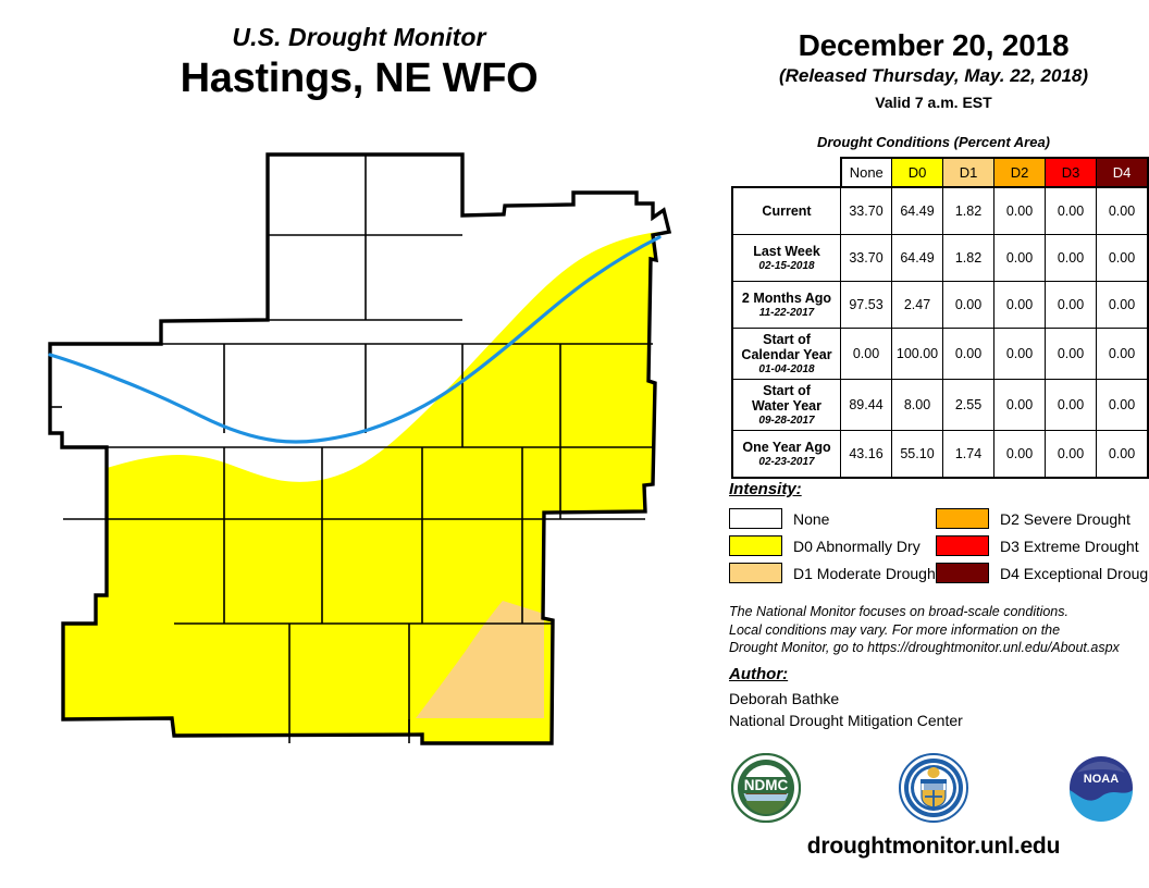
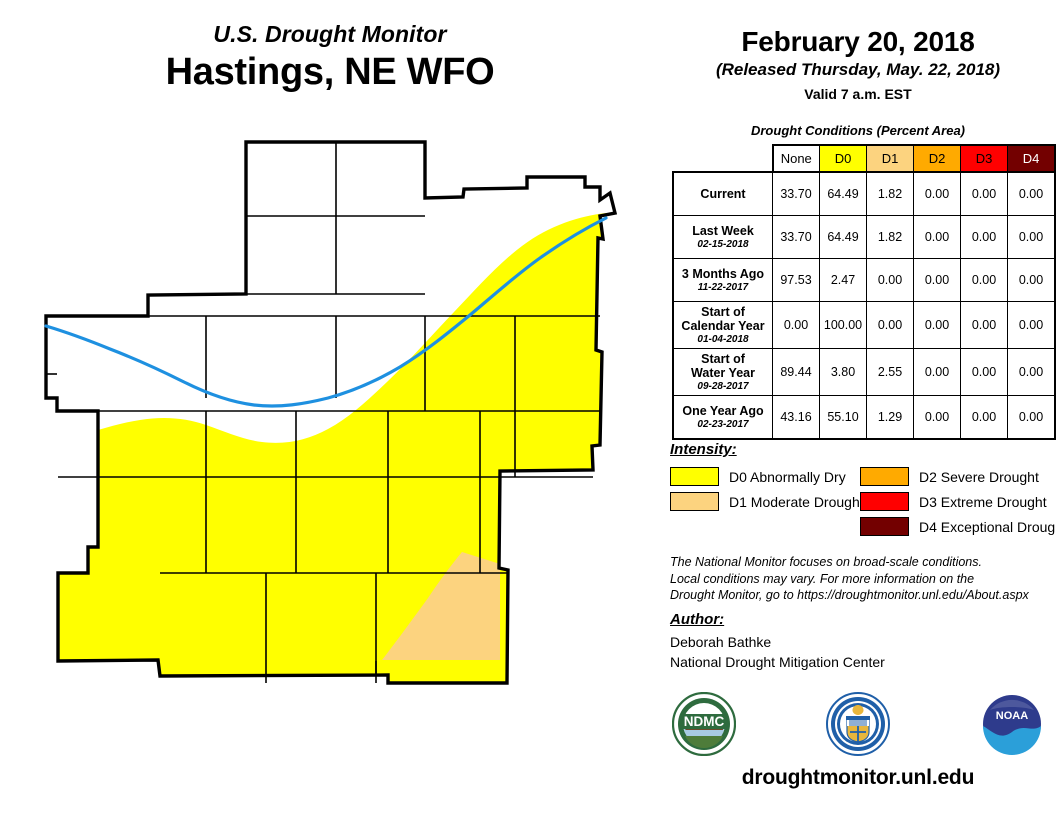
  U.S. Drought Monitor
  Hastings, NE WFO
- December 20, 2018
+ February 20, 2018
  (Released Thursday, May. 22, 2018)
  Valid 7 a.m. EST
  Drought Conditions (Percent Area)
  	None	D0	D1	D2	D3	D4
  Current	33.70	64.49	1.82	0.00	0.00	0.00
  Last Week02-15-2018	33.70	64.49	1.82	0.00	0.00	0.00
- 2 Months Ago11-22-2017	97.53	2.47	0.00	0.00	0.00	0.00
+ 3 Months Ago11-22-2017	97.53	2.47	0.00	0.00	0.00	0.00
  Start ofCalendar Year01-04-2018	0.00	100.00	0.00	0.00	0.00	0.00
- Start ofWater Year09-28-2017	89.44	8.00	2.55	0.00	0.00	0.00
+ Start ofWater Year09-28-2017	89.44	3.80	2.55	0.00	0.00	0.00
- One Year Ago02-23-2017	43.16	55.10	1.74	0.00	0.00	0.00
+ One Year Ago02-23-2017	43.16	55.10	1.29	0.00	0.00	0.00
  Intensity:
- None
  D0 Abnormally Dry
  D1 Moderate Drough
  D2 Severe Drought
  D3 Extreme Drought
  D4 Exceptional Droug
  The National Monitor focuses on broad-scale conditions.
  Local conditions may vary. For more information on the
  Drought Monitor, go to https://droughtmonitor.unl.edu/About.aspx
  Author:
  Deborah Bathke
  National Drought Mitigation Center
  NDMC
  NOAA
  droughtmonitor.unl.edu
